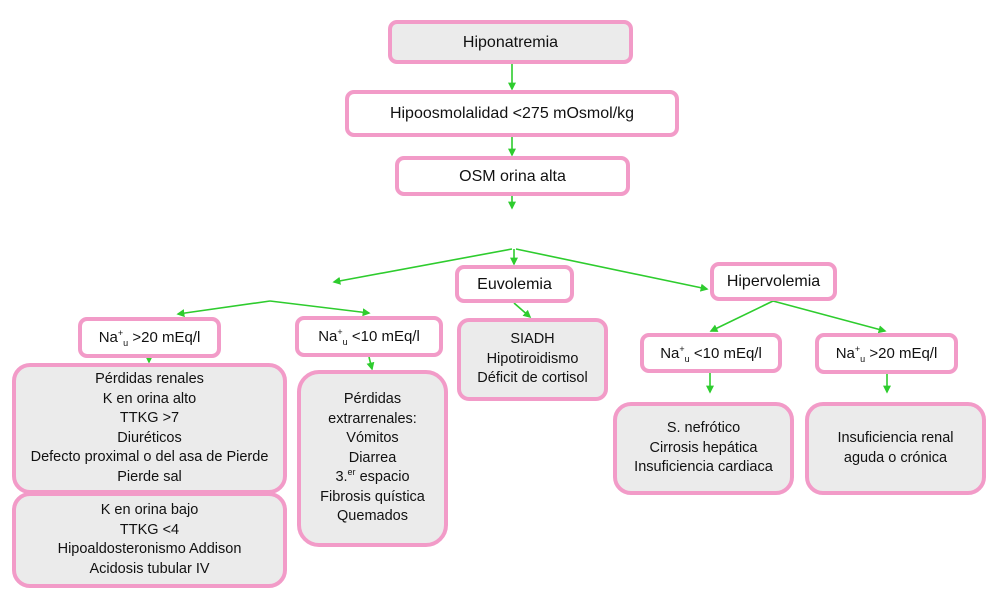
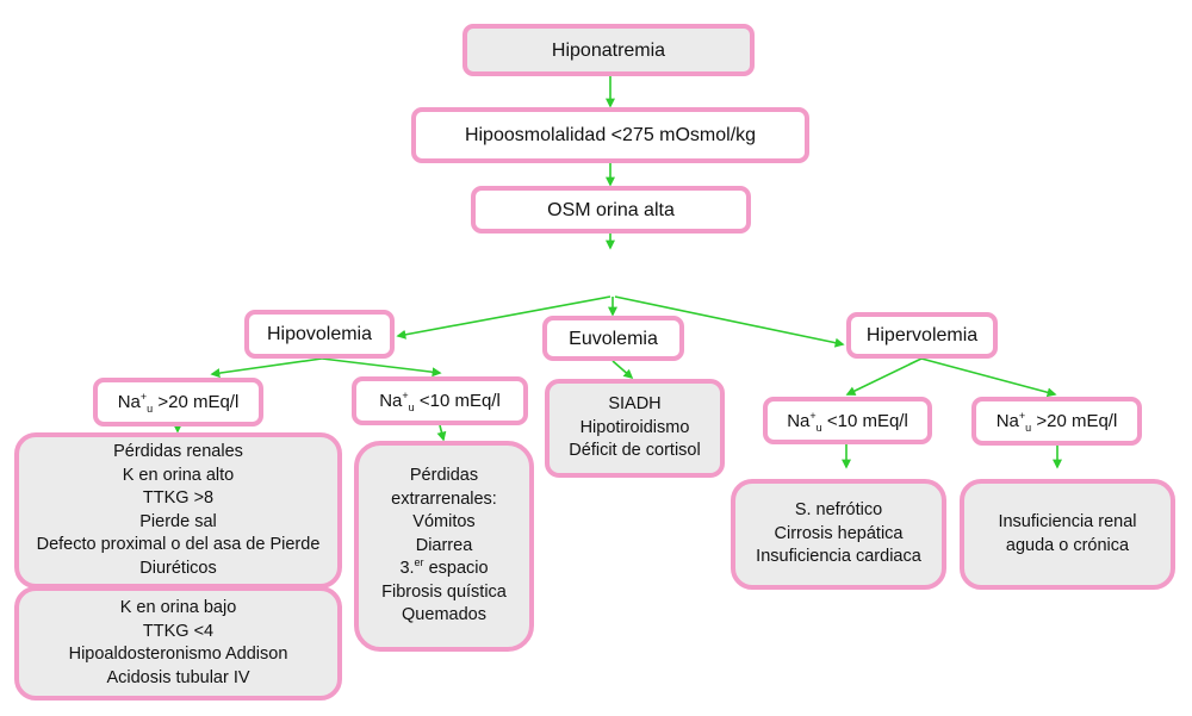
  Hiponatremia
  Hipoosmolalidad <275 mOsmol/kg
  OSM orina alta
+ Hipovolemia
  Euvolemia
  Hipervolemia
  Na+u >20 mEq/l
  Na+u <10 mEq/l
  SIADH
  Hipotiroidismo
  Déficit de cortisol
  Na+u <10 mEq/l
  Na+u >20 mEq/l
  Pérdidas renales
  K en orina alto
- TTKG >7
+ TTKG >8
- Diuréticos
+ Pierde sal
  Defecto proximal o del asa de Pierde
- Pierde sal
+ Diuréticos
  K en orina bajo
  TTKG <4
  Hipoaldosteronismo Addison
  Acidosis tubular IV
  Pérdidas
  extrarrenales:
  Vómitos
  Diarrea
  3.er espacio
  Fibrosis quística
  Quemados
  S. nefrótico
  Cirrosis hepática
  Insuficiencia cardiaca
  Insuficiencia renal
  aguda o crónica
